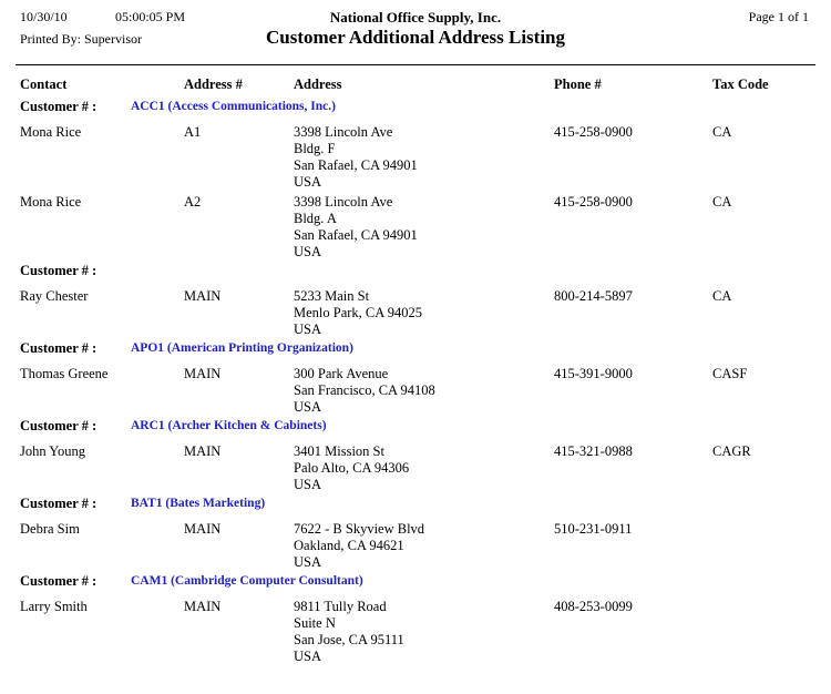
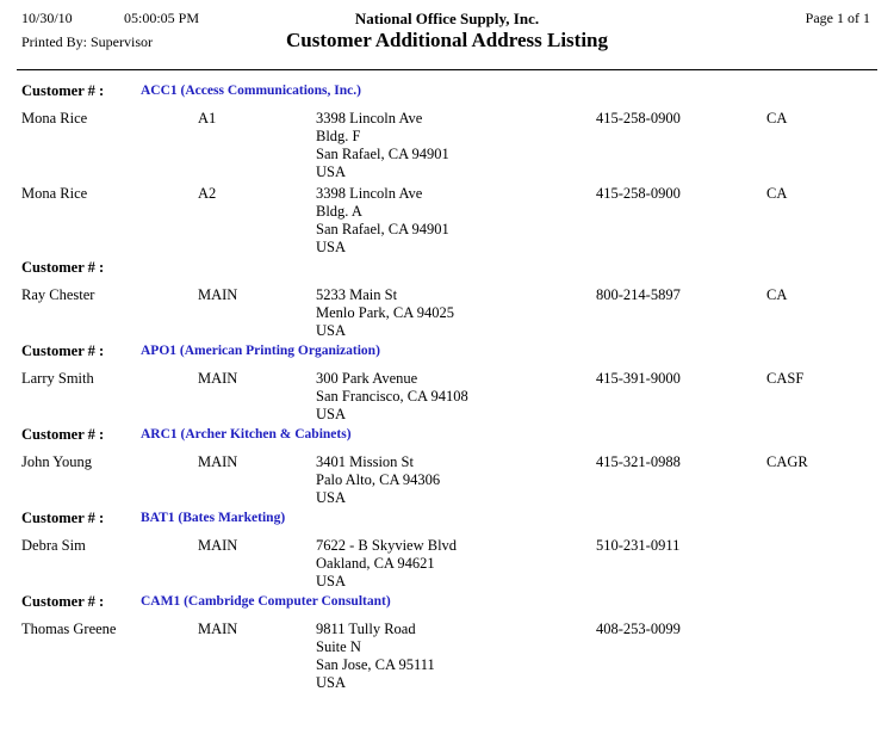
  10/30/10
  05:00:05 PM
  National Office Supply, Inc.
  Page 1 of 1
  Printed By: Supervisor
  Customer Additional Address Listing
- Contact
- Address #
- Address
- Phone #
- Tax Code
  Customer # :
  ACC1 (Access Communications, Inc.)
  Mona Rice
  A1
  3398 Lincoln Ave
  Bldg. F
  San Rafael, CA 94901
  USA
  415-258-0900
  CA
  Mona Rice
  A2
  3398 Lincoln Ave
  Bldg. A
  San Rafael, CA 94901
  USA
  415-258-0900
  CA
  Customer # :
  Ray Chester
  MAIN
  5233 Main St
  Menlo Park, CA 94025
  USA
  800-214-5897
  CA
  Customer # :
  APO1 (American Printing Organization)
- Thomas Greene
+ Larry Smith
  MAIN
  300 Park Avenue
  San Francisco, CA 94108
  USA
  415-391-9000
  CASF
  Customer # :
  ARC1 (Archer Kitchen & Cabinets)
  John Young
  MAIN
  3401 Mission St
  Palo Alto, CA 94306
  USA
  415-321-0988
  CAGR
  Customer # :
  BAT1 (Bates Marketing)
  Debra Sim
  MAIN
  7622 - B Skyview Blvd
  Oakland, CA 94621
  USA
  510-231-0911
  Customer # :
  CAM1 (Cambridge Computer Consultant)
- Larry Smith
+ Thomas Greene
  MAIN
  9811 Tully Road
  Suite N
  San Jose, CA 95111
  USA
  408-253-0099
